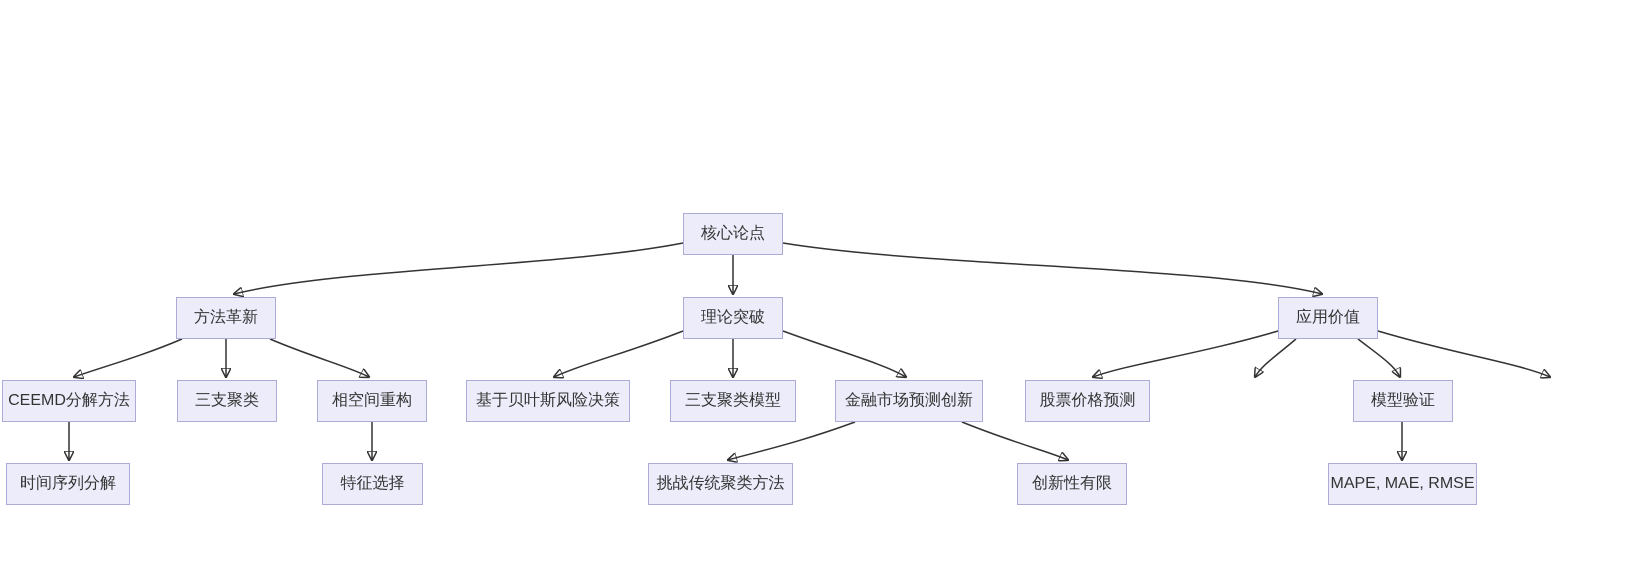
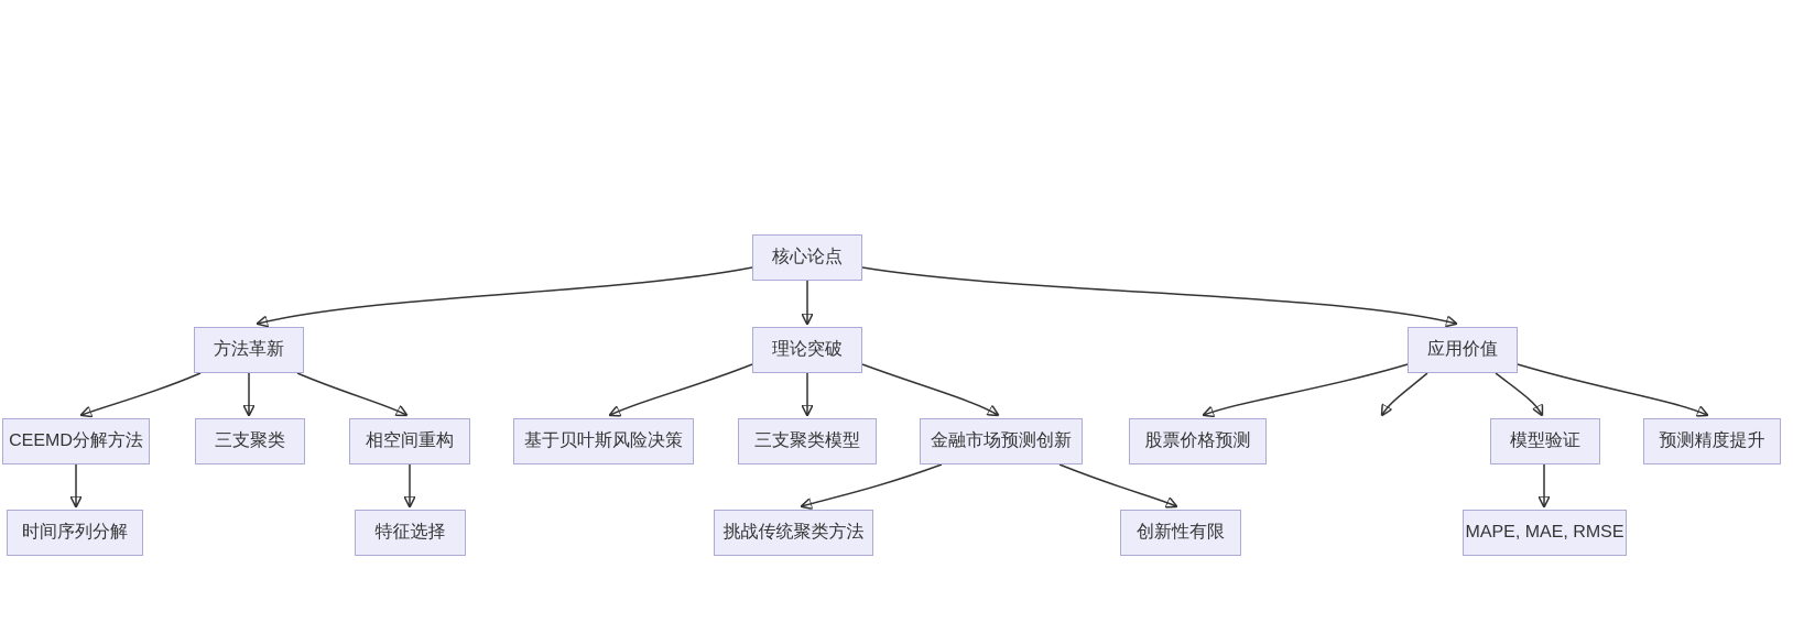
  核心论点
  方法革新
  理论突破
  应用价值
  CEEMD分解方法
  三支聚类
  相空间重构
  基于贝叶斯风险决策
  三支聚类模型
  金融市场预测创新
  股票价格预测
  模型验证
+ 预测精度提升
  时间序列分解
  特征选择
  挑战传统聚类方法
  创新性有限
  MAPE, MAE, RMSE
